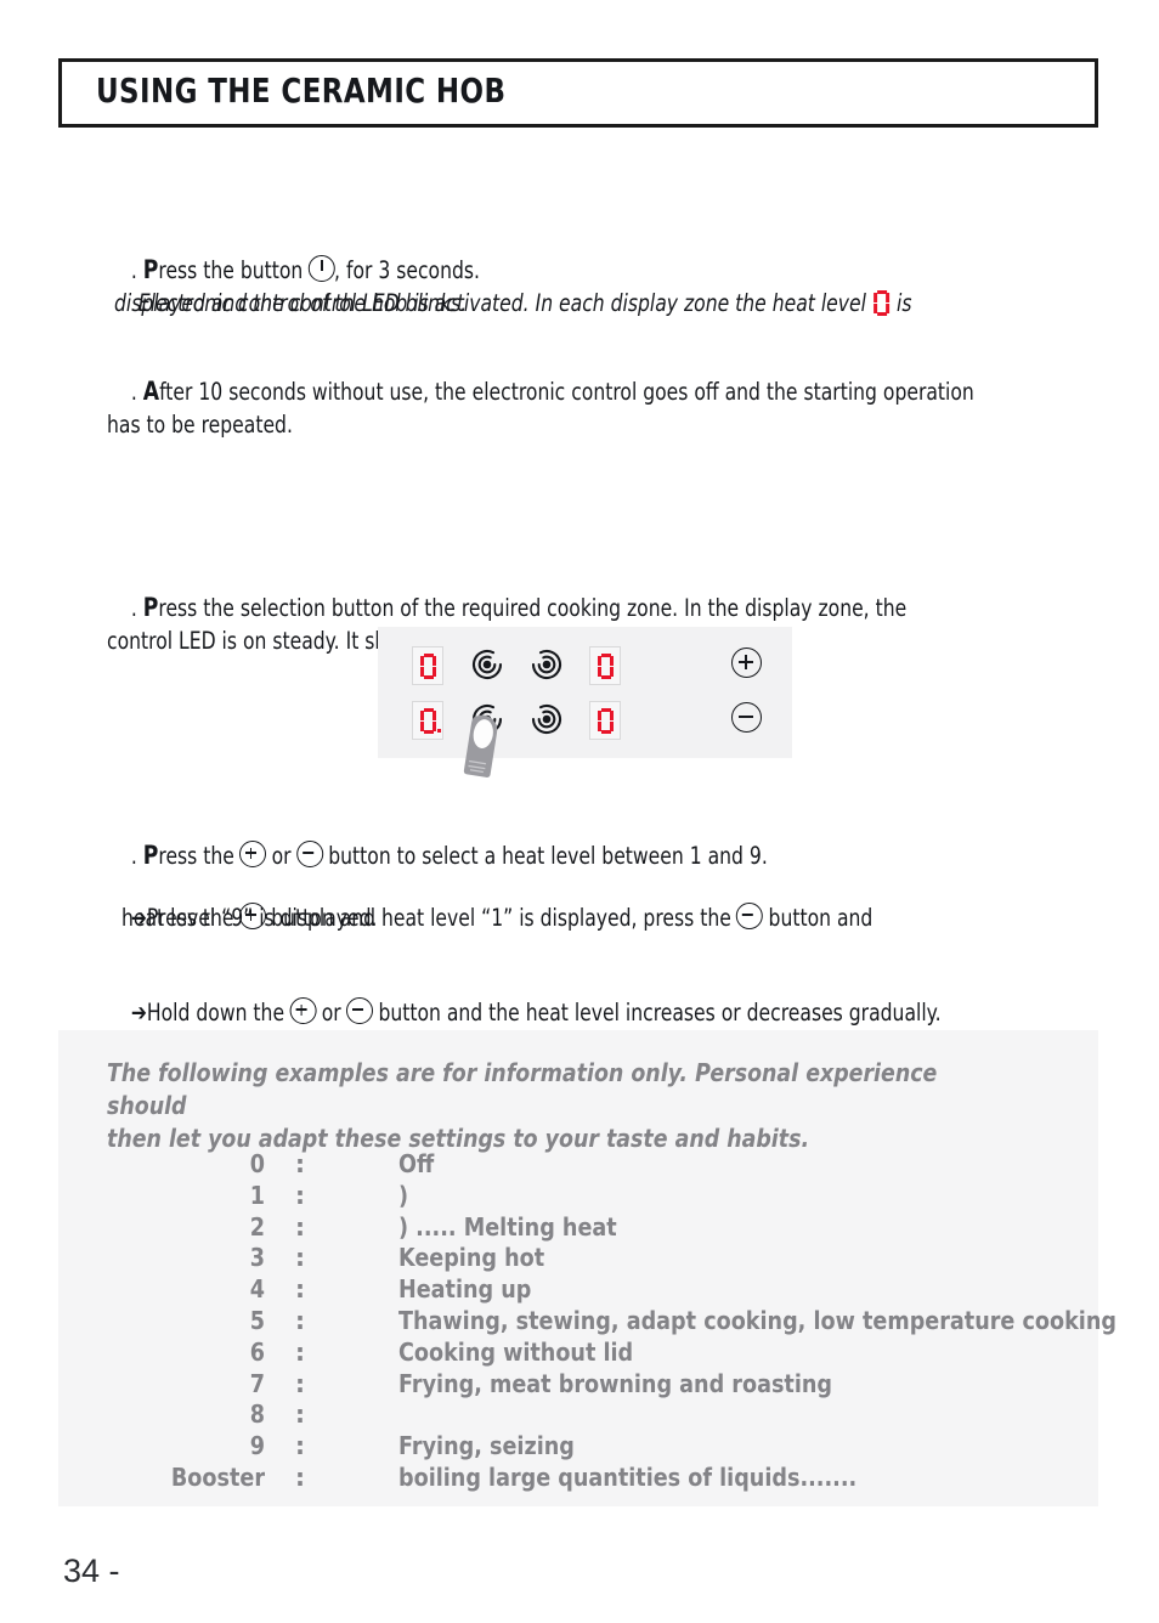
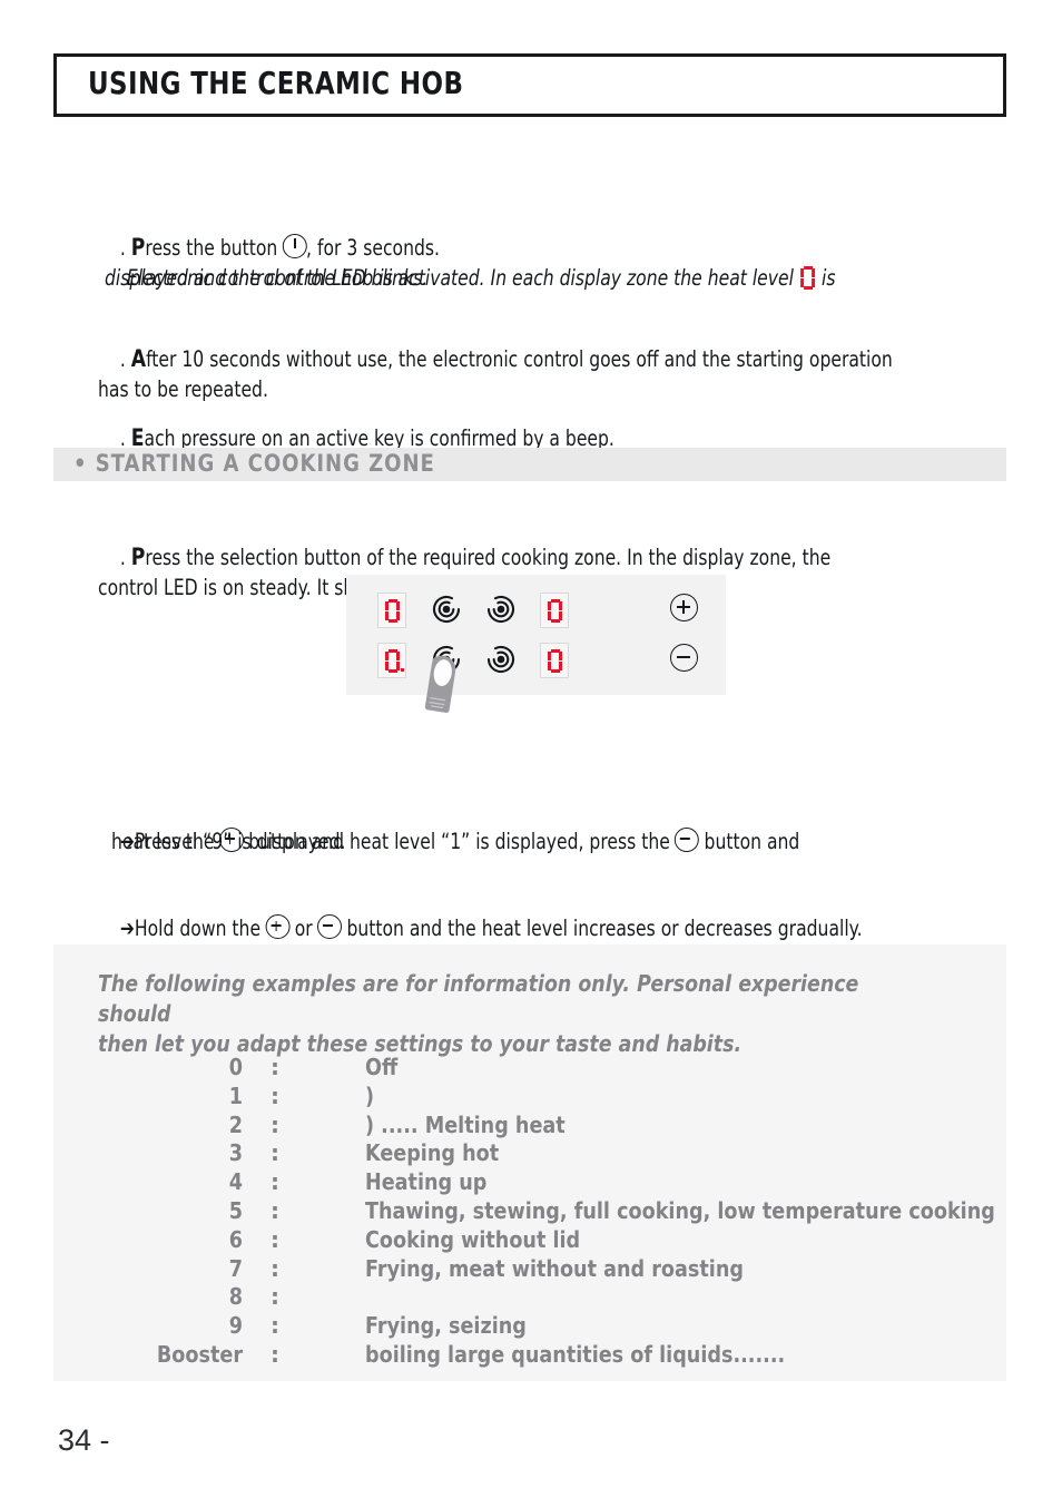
  USING THE CERAMIC HOB
  . Press the button , for 3 seconds.
  Electronic control of the hob is activated. In each display zone the heat level is
  displayed and the control LED blinks.
  . After 10 seconds without use, the electronic control goes off and the starting operation
  has to be repeated.
+ . Each pressure on an active key is confirmed by a beep.
+ • STARTING A COOKING ZONE
  . Press the selection button of the required cooking zone. In the display zone, the
- . Press the or button to select a heat level between 1 and 9.
  ➔Press the button and heat level “1” is displayed, press the button and
  heat level “9” is displayed.
  ➔Hold down the or button and the heat level increases or decreases gradually.
  The following examples are for information only. Personal experience should
  then let you adapt these settings to your taste and habits.
  0
  :
  Off
  1
  :
  )
  2
  :
  ) ..... Melting heat
  3
  :
  Keeping hot
  4
  :
  Heating up
  5
  :
- Thawing, stewing, adapt cooking, low temperature cooking
+ Thawing, stewing, full cooking, low temperature cooking
  6
  :
  Cooking without lid
  7
  :
- Frying, meat browning and roasting
+ Frying, meat without and roasting
  8
  :
  9
  :
  Frying, seizing
  Booster
  :
  boiling large quantities of liquids.......
  34 -
